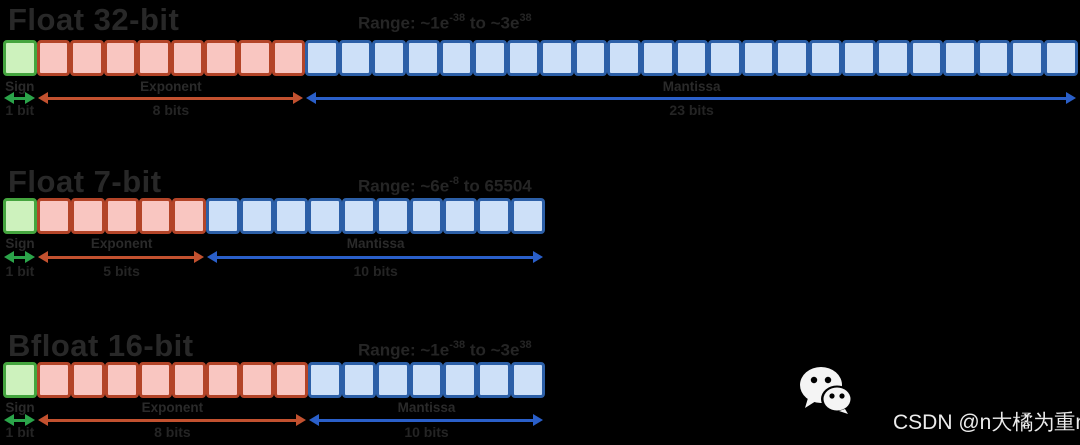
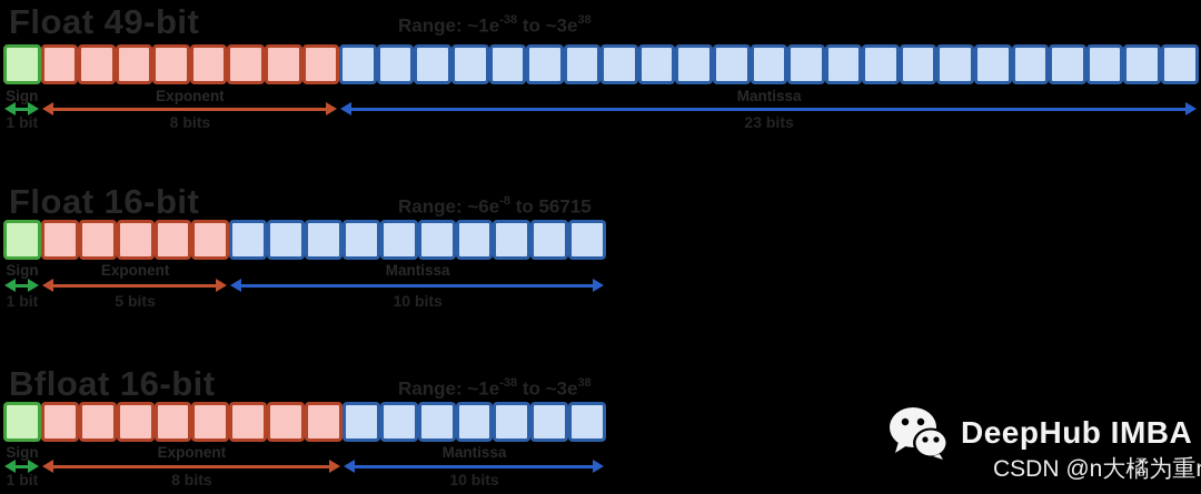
- Float 32-bit
+ Float 49-bit
  Range: ~1e-38 to ~3e38
  Sign
  1 bit
  Exponent
  8 bits
  Mantissa
  23 bits
- Float 7-bit
+ Float 16-bit
- Range: ~6e-8 to 65504
+ Range: ~6e-8 to 56715
  Sign
  1 bit
  Exponent
  5 bits
  Mantissa
  10 bits
  Bfloat 16-bit
  Range: ~1e-38 to ~3e38
  Sign
  1 bit
  Exponent
  8 bits
  Mantissa
  10 bits
+ DeepHub IMBA
  CSDN @n大橘为重
